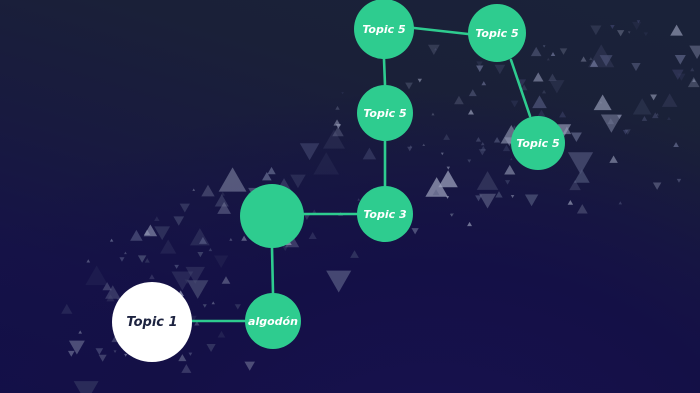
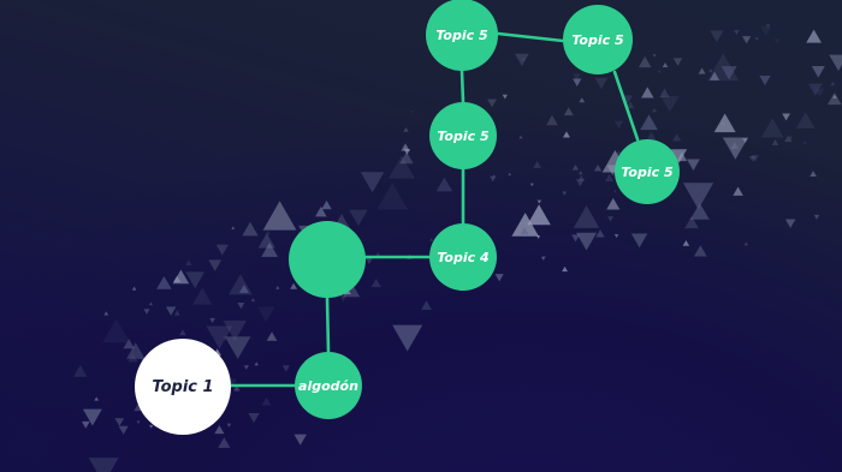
  Topic 5
  Topic 5
  Topic 5
  Topic 5
- Topic 3
+ Topic 4
  algodón
  Topic 1
